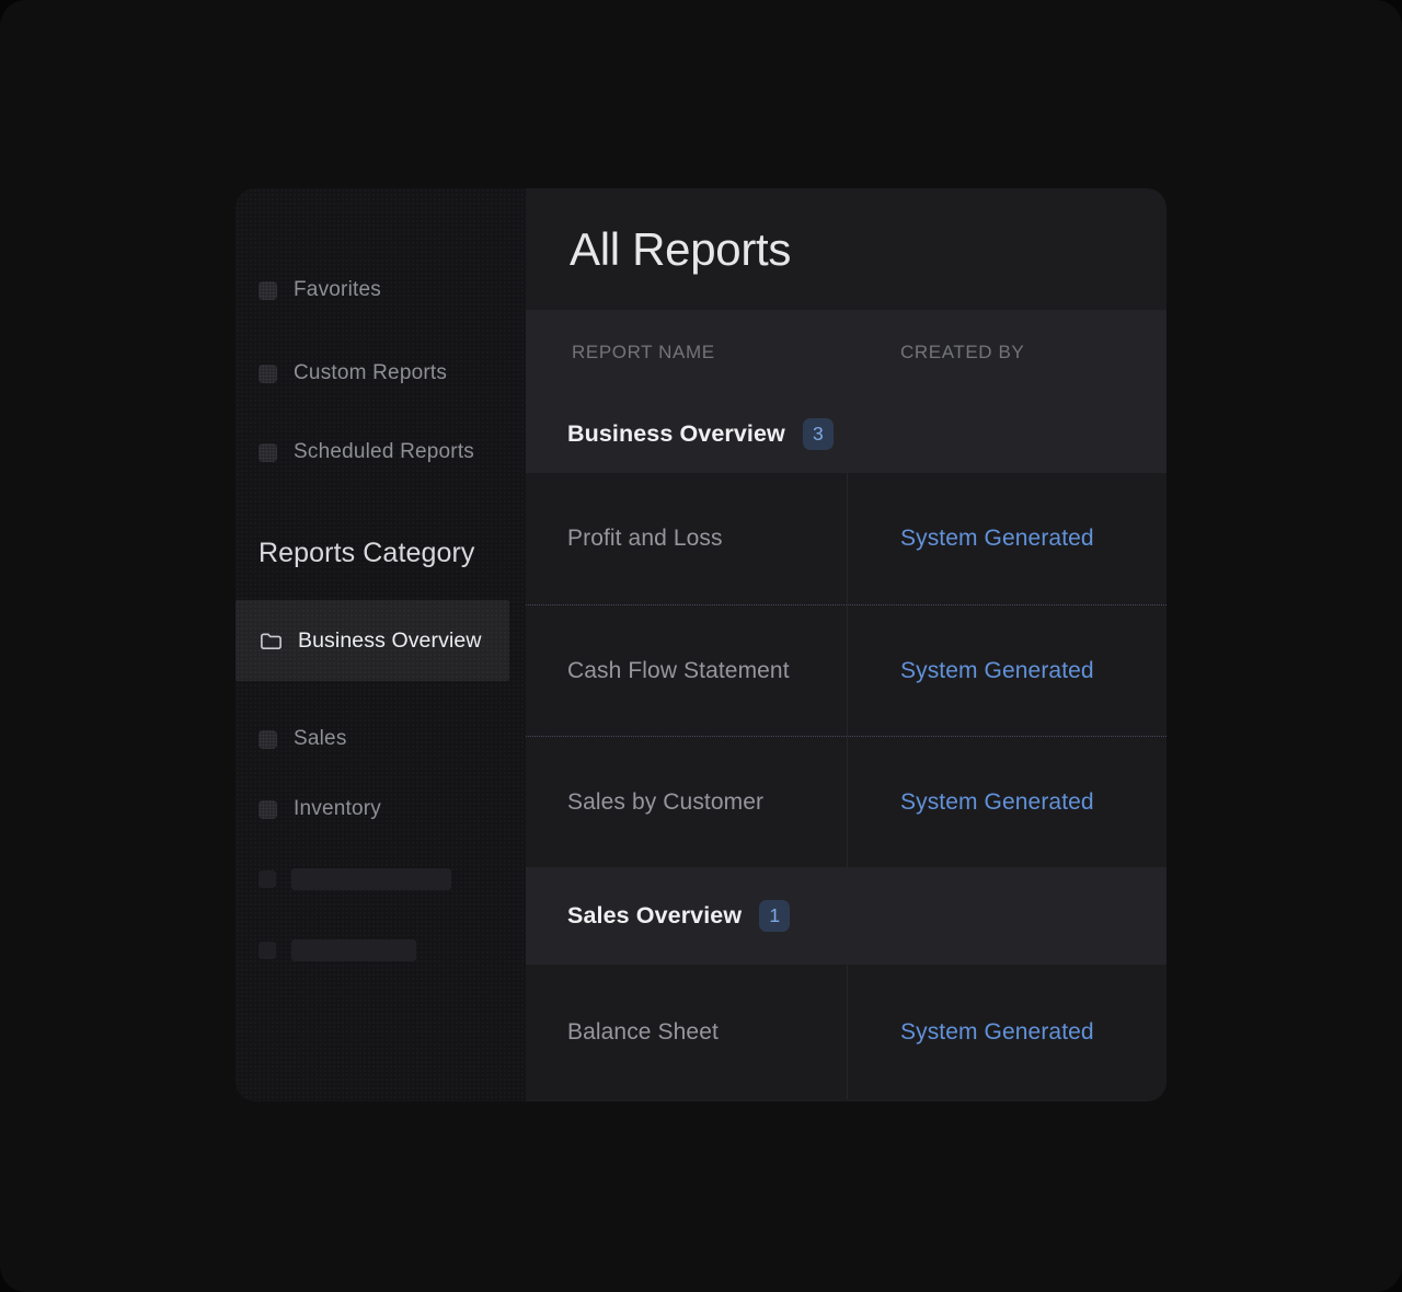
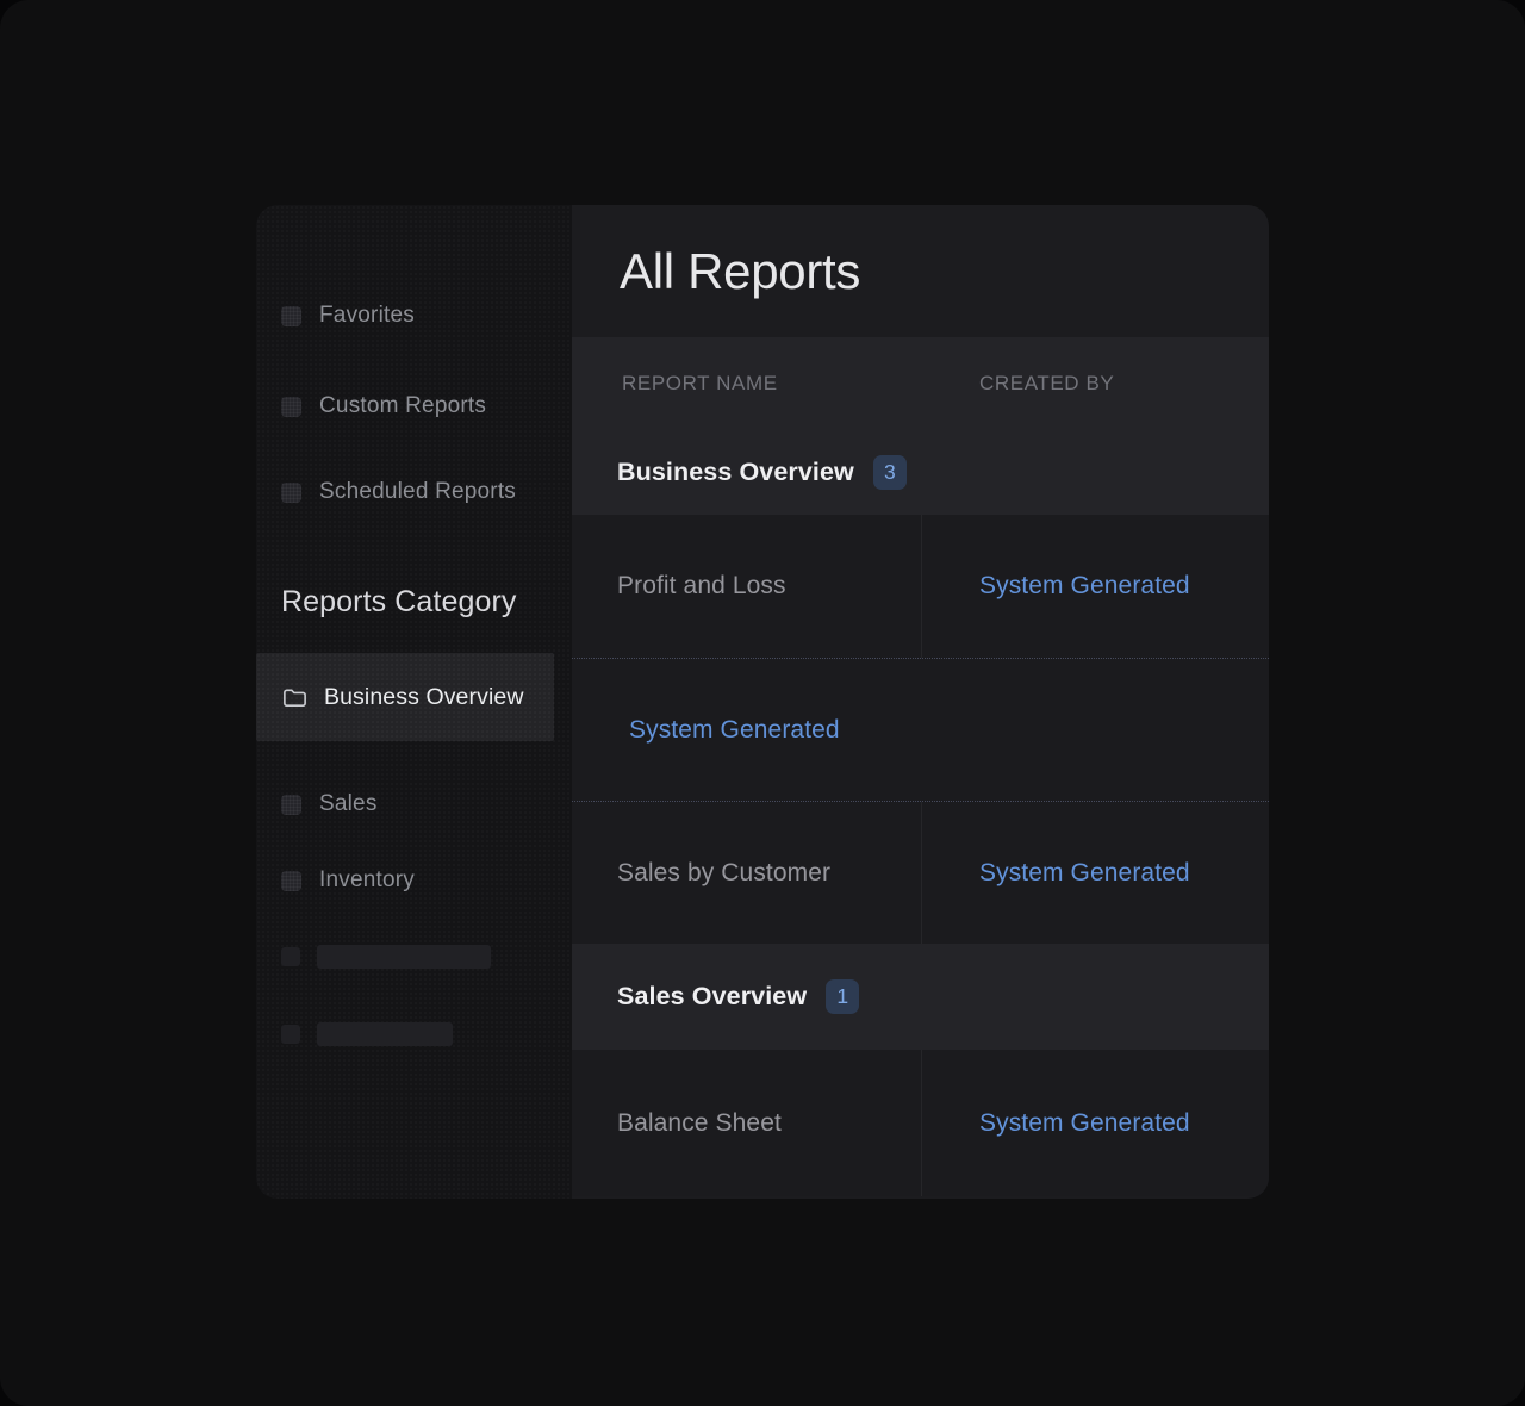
  Favorites
  Custom Reports
  Scheduled Reports
  Reports Category
  Business Overview
  Sales
  Inventory
  All Reports
  REPORT NAME
  CREATED BY
  Business Overview
  3
  Profit and Loss
  System Generated
- Cash Flow Statement
  System Generated
  Sales by Customer
  System Generated
  Sales Overview
  1
  Balance Sheet
  System Generated
